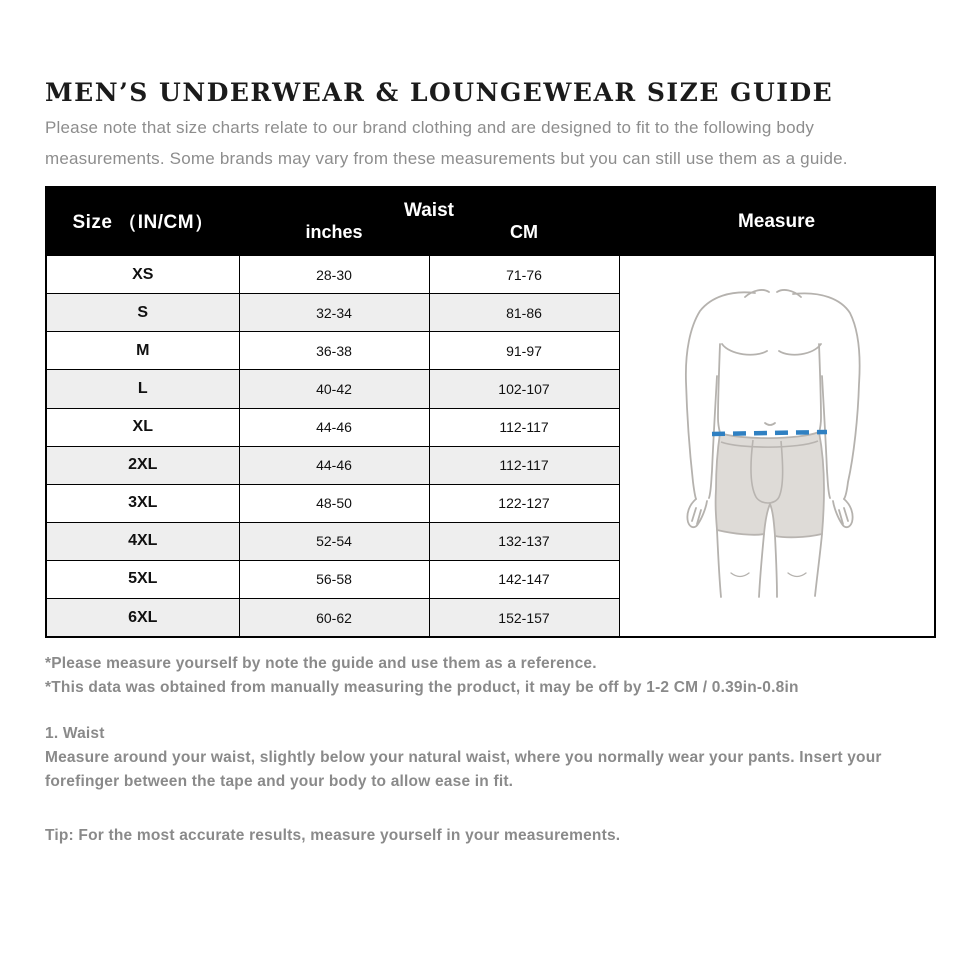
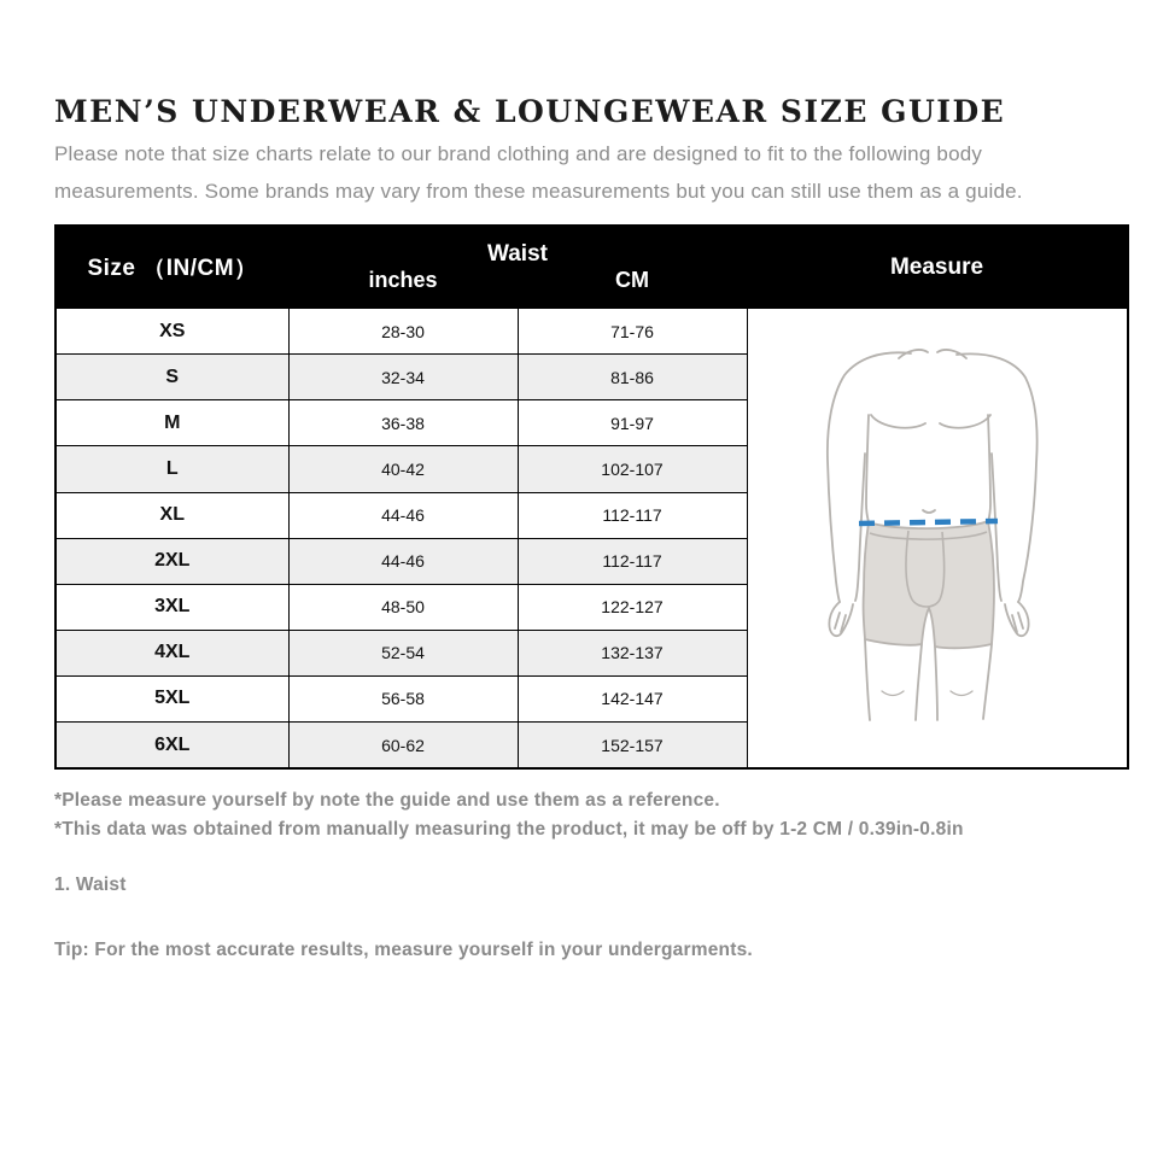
  MEN’S UNDERWEAR & LOUNGEWEAR SIZE GUIDE
  Please note that size charts relate to our brand clothing and are designed to fit to the following body measurements. Some brands may vary from these measurements but you can still use them as a guide.
  Size （IN/CM）	Waist	Measure
  inches	CM
  XS	28-30	71-76
  S	32-34	81-86
  M	36-38	91-97
  L	40-42	102-107
  XL	44-46	112-117
  2XL	44-46	112-117
  3XL	48-50	122-127
  4XL	52-54	132-137
  5XL	56-58	142-147
  6XL	60-62	152-157
  *Please measure yourself by note the guide and use them as a reference.
  *This data was obtained from manually measuring the product, it may be off by 1-2 CM / 0.39in-0.8in
  1. Waist
- Measure around your waist, slightly below your natural waist, where you normally wear your pants. Insert your forefinger between the tape and your body to allow ease in fit.
- Tip: For the most accurate results, measure yourself in your measurements.
+ Tip: For the most accurate results, measure yourself in your undergarments.
